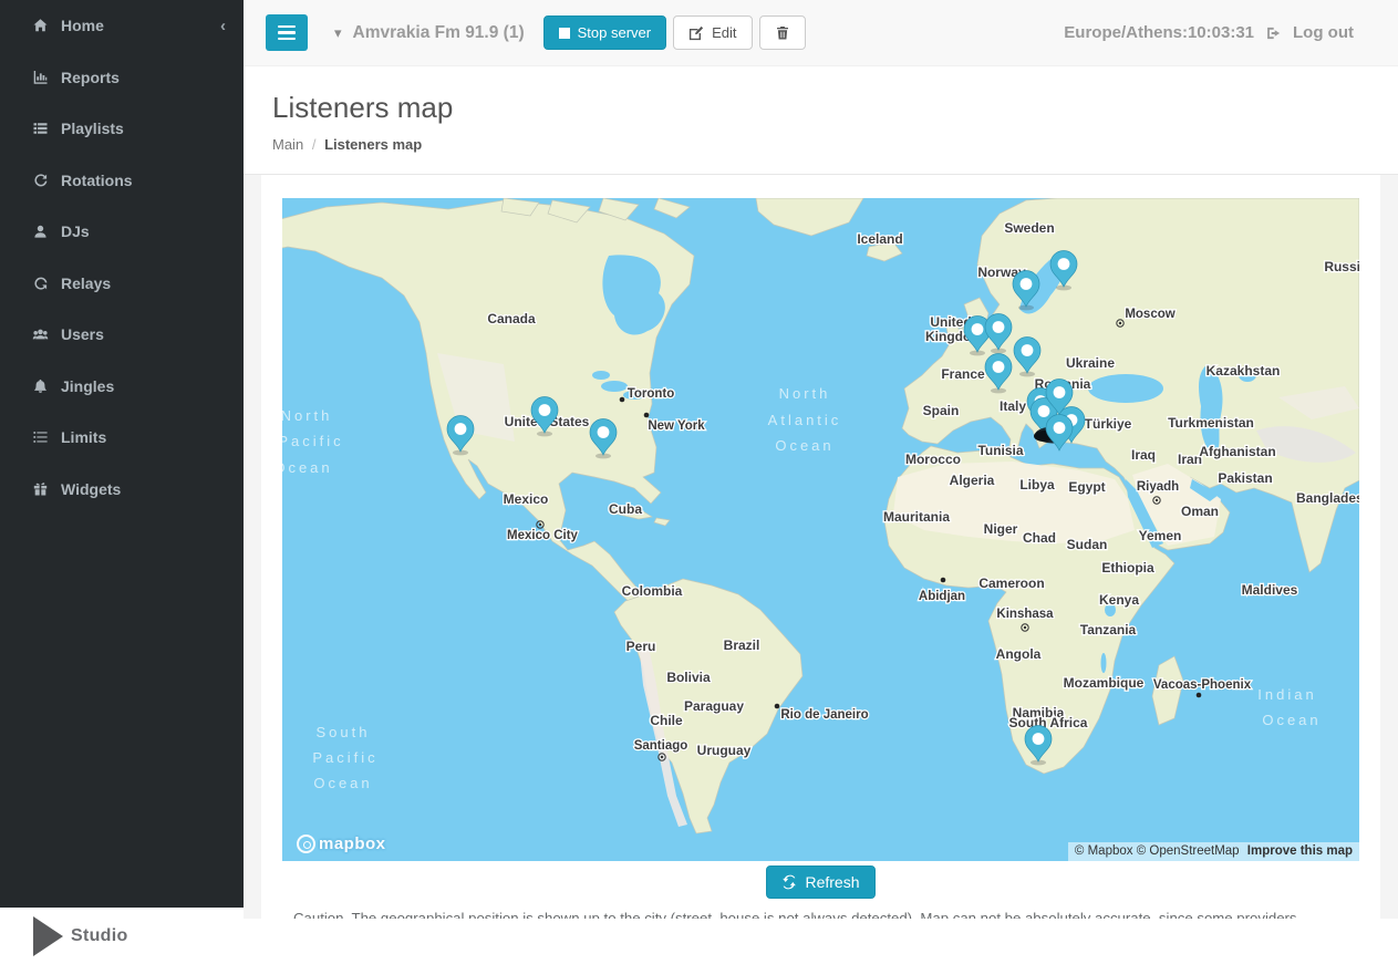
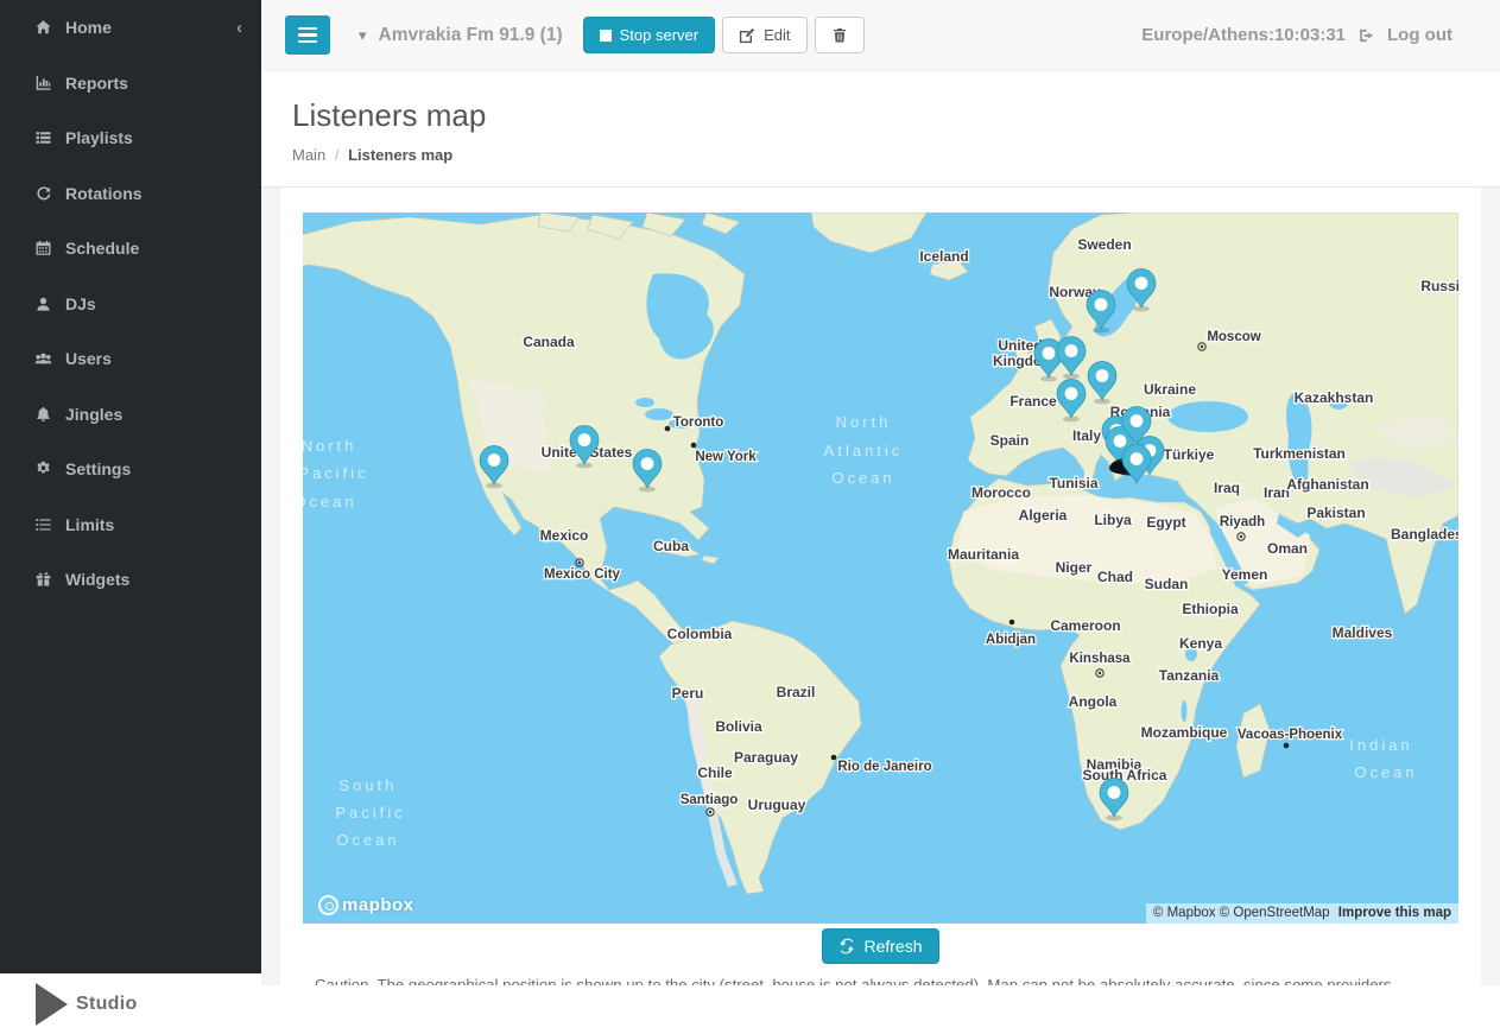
  Home
  ‹
  Reports
  Playlists
  Rotations
+ Schedule
  DJs
- Relays
  Users
  Jingles
+ Settings
  Limits
  Widgets
  Studio
  ▾
  Amvrakia Fm 91.9 (1)
  Stop server
  Edit
  Europe/Athens:10:03:31
  Log out
  Listeners map
  Main / Listeners map
  North
  Atlantic
  Ocean
  South
  Pacific
  Ocean
  Indian
  Ocean
  North
  Pacific
  cean
  Canada
  Unite States
  Mexico
  Cuba
  Colombia
  Peru
  Brazil
  Bolivia
  Paraguay
  Chile
  Uruguay
  Iceland
  Sweden
  Norwa
  Unite
  Kingd
  France
  Spain
  Italy
  Ukraine
  Ronia
  Türkiye
  Morocco
  Tunisia
  Algeria
  Libya
  Egypt
  Mauritania
  Niger
  Chad
  Sudan
  Ethiopia
  Cameroon
  Kenya
  Tanzania
  Angola
  Mozambique
  Namibia
  South Africa
  Iraq
  Iran
  Kazakhstan
  Turkmenistan
  Afghanistan
  Pakistan
  Banglade
  Oman
  Yemen
  Maldives
  Russi
  Toronto
  New York
  Rio de Janeiro
  Abidjan
  Vacoas-Phoenix
  Moscow
  Santiago
  Mexico City
  Kinshasa
  Riyadh
  mapbox
  © Mapbox © OpenStreetMap Improve this map
  Refresh
